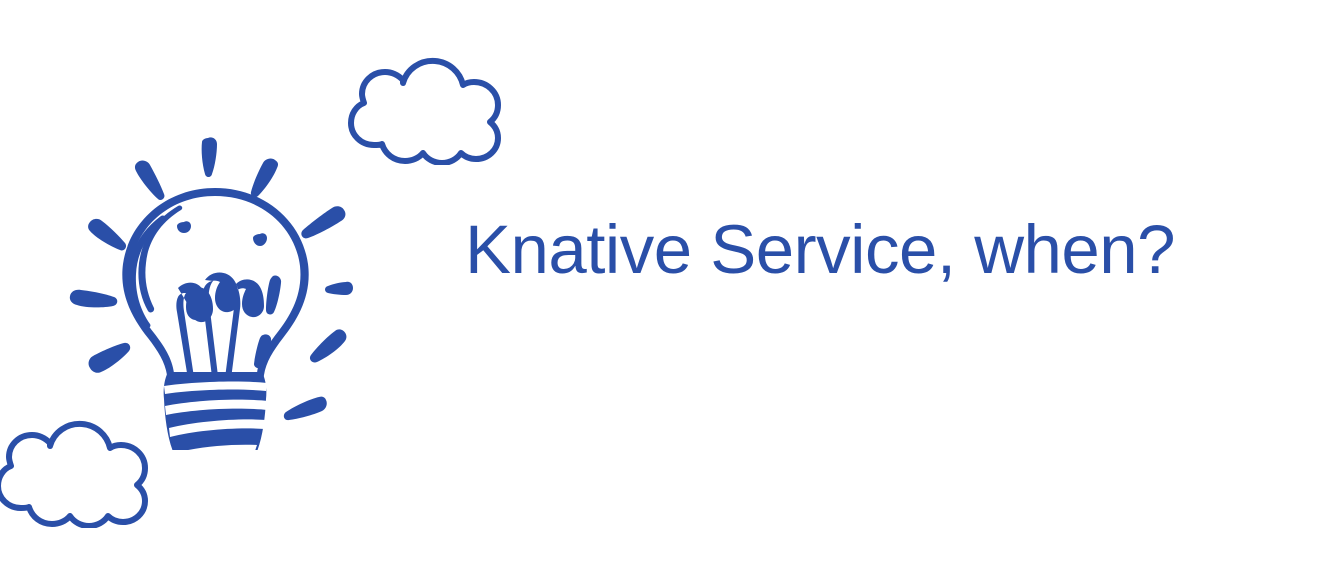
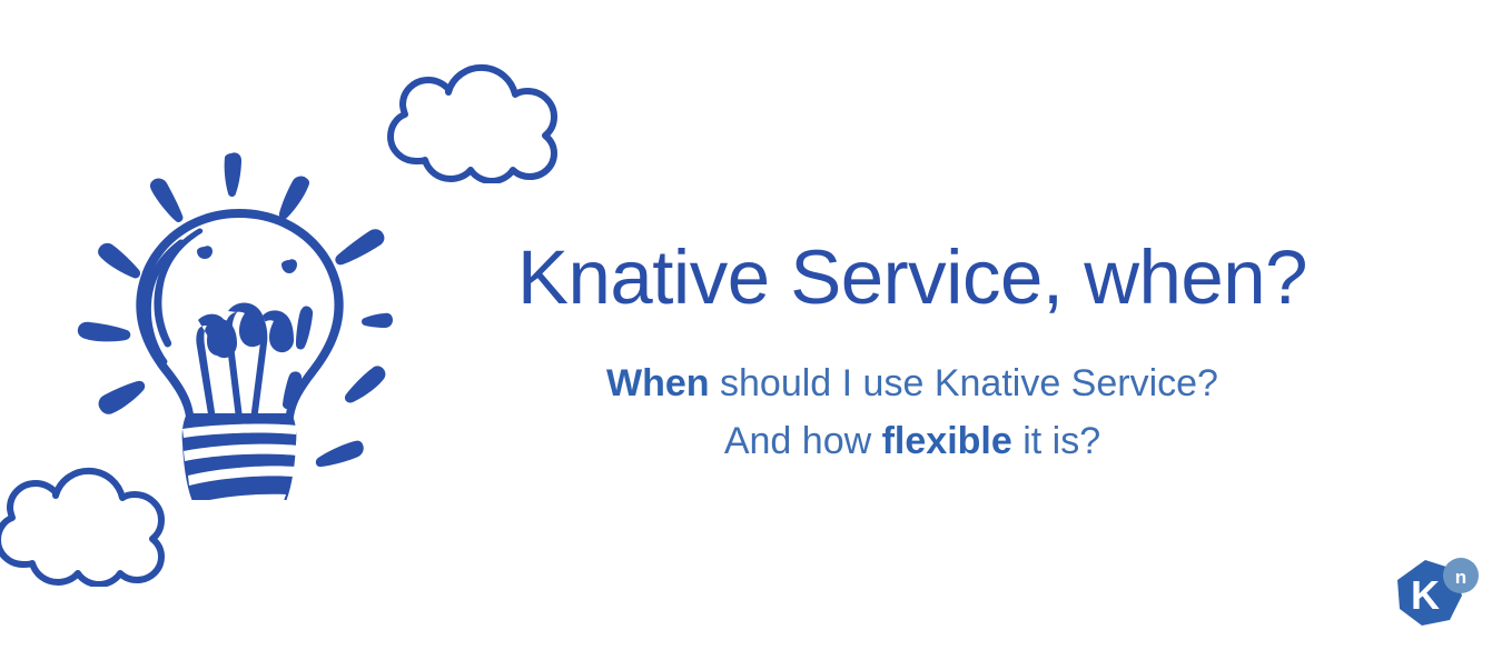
  Knative Service, when?
+ When should I use Knative Service?
+ And how flexible it is?
+ K
+ n
